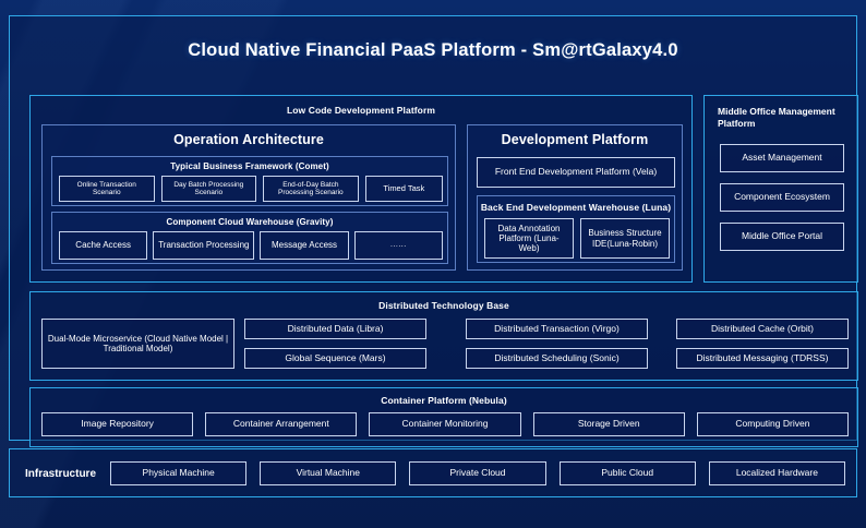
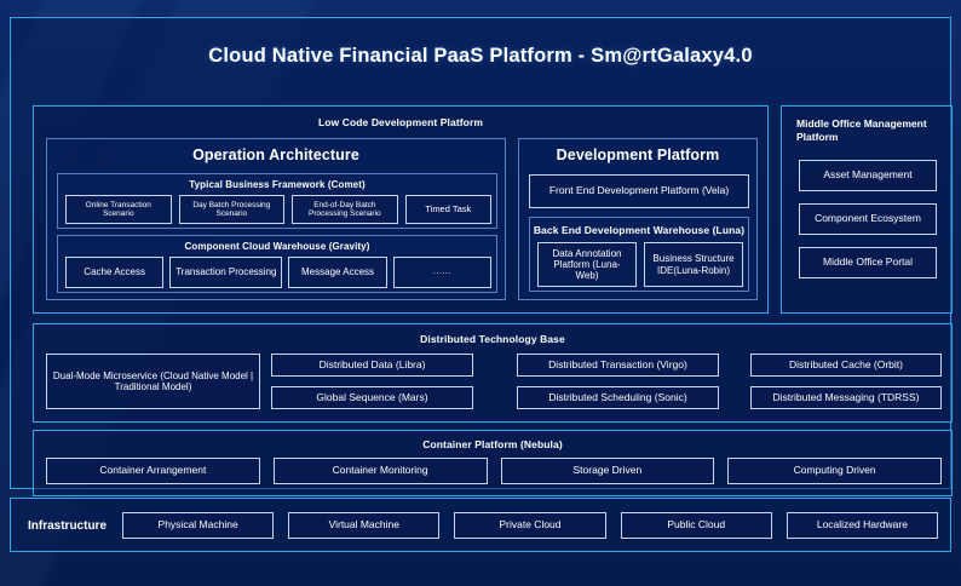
  Cloud Native Financial PaaS Platform - Sm@rtGalaxy4.0
  Low Code Development Platform
  Operation Architecture
  Typical Business Framework (Comet)
  Timed Task
  Component Cloud Warehouse (Gravity)
  Cache Access
  Transaction Processing
  Message Access
  Development Platform
  Front End Development Platform (Vela)
  Back End Development Warehouse (Luna)
  Data Annotation Platform (Luna-Web)
  Business Structure IDE(Luna-Robin)
  Middle Office Management Platform
  Asset Management
  Component Ecosystem
  Middle Office Portal
  Distributed Technology Base
  Dual-Mode Microservice (Cloud Native Model | Traditional Model)
  Distributed Data (Libra)
  Global Sequence (Mars)
  Distributed Transaction (Virgo)
  Distributed Scheduling (Sonic)
  Distributed Cache (Orbit)
  Distributed Messaging (TDRSS)
  Container Platform (Nebula)
- Image Repository
  Container Arrangement
  Container Monitoring
  Storage Driven
  Computing Driven
  Infrastructure
  Physical Machine
  Virtual Machine
  Private Cloud
  Public Cloud
  Localized Hardware
